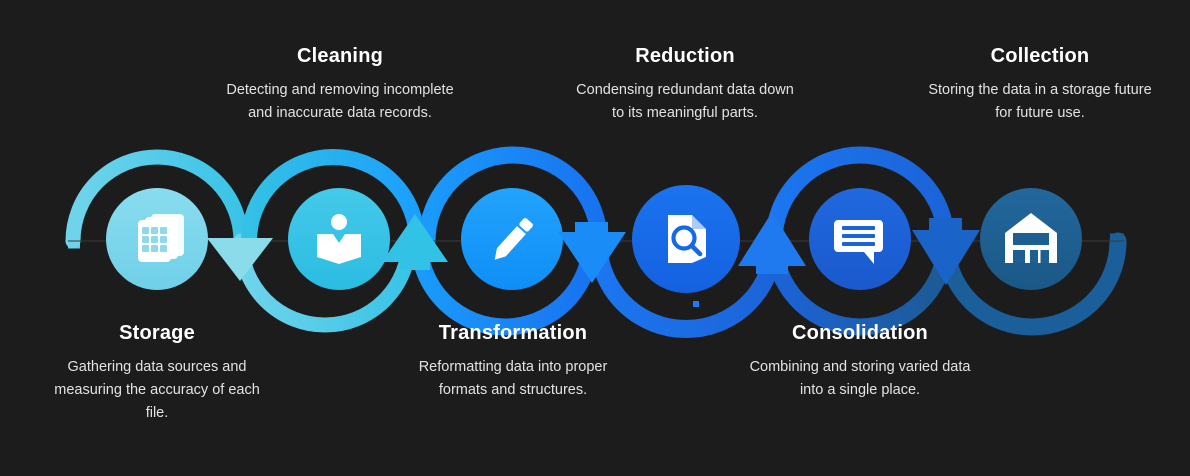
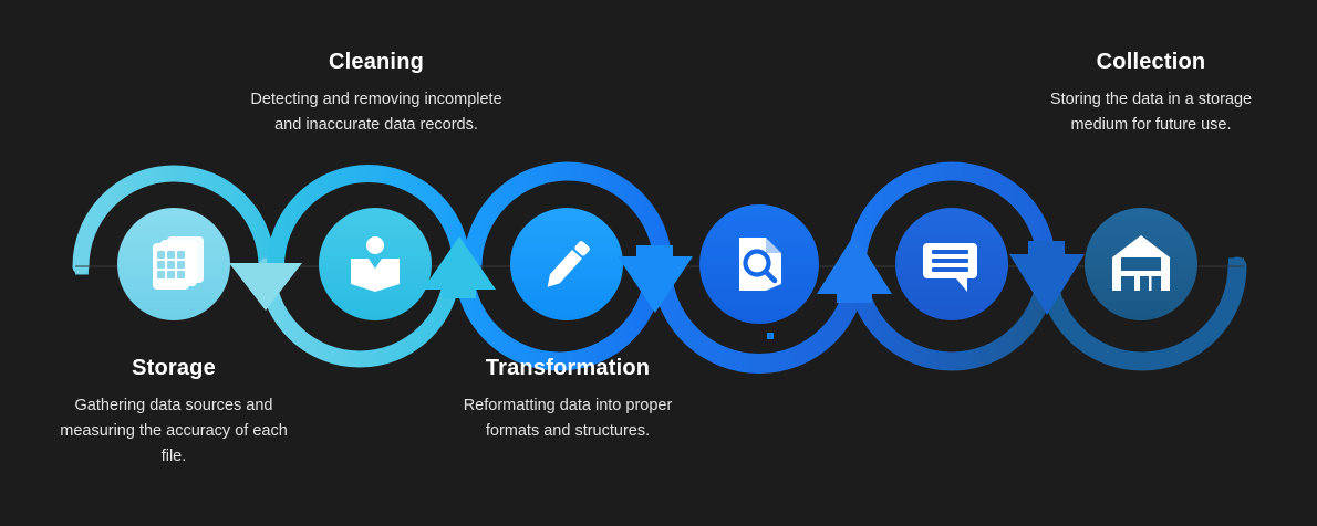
  Storage
  Gathering data sources and measuring the accuracy of each file.
  Cleaning
  Detecting and removing incomplete and inaccurate data records.
  Transformation
  Reformatting data into proper formats and structures.
- Reduction
- Condensing redundant data down to its meaningful parts.
- Consolidation
- Combining and storing varied data into a single place.
  Collection
- Storing the data in a storage future for future use.
+ Storing the data in a storage medium for future use.
